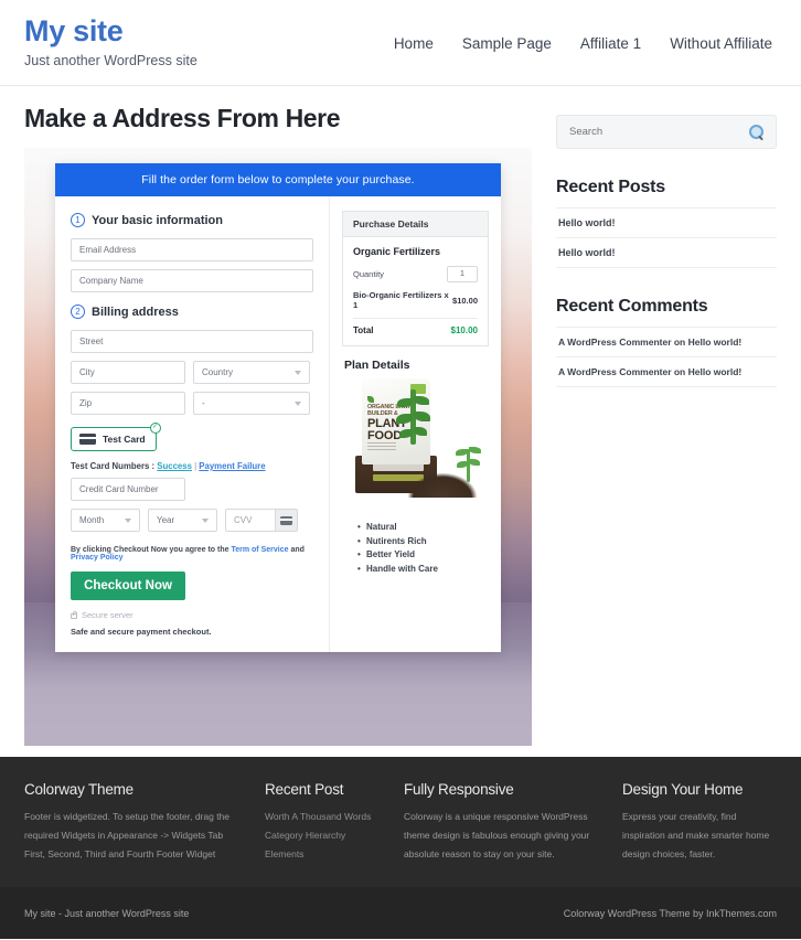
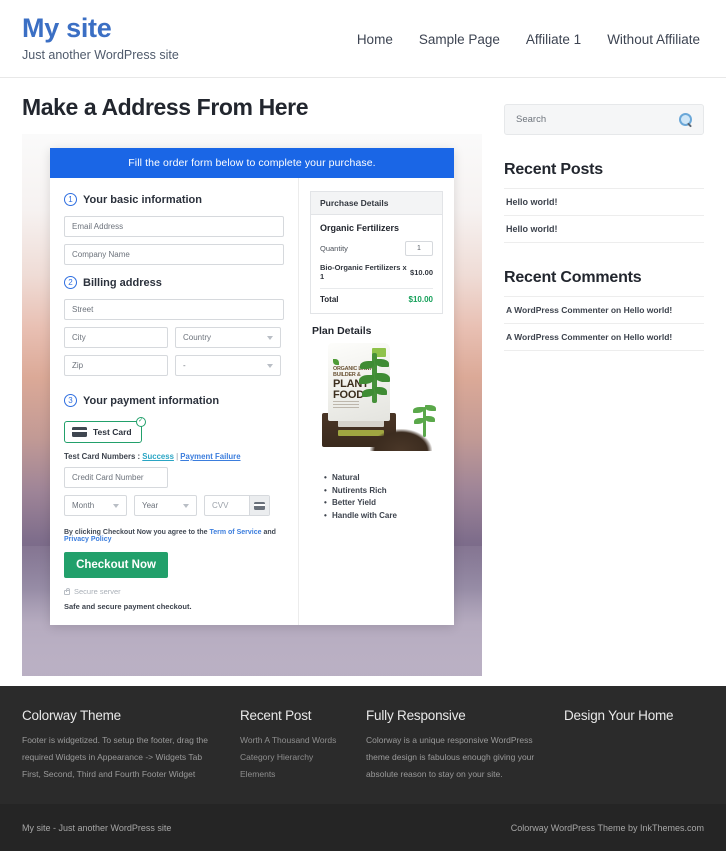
  My site
  Just another WordPress site
  Home
  Sample Page
  Affiliate 1
  Without Affiliate
  Make a Address From Here
  Fill the order form below to complete your purchase.
  1
  Your basic information
  Email Address
  Company Name
  2
  Billing address
  Street
  City
  Country
  Zip
  -
+ 3
+ Your payment information
  Test Card
  Test Card Numbers : Success | Payment Failure
  Credit Card Number
  Month
  Year
  CVV
  Checkout Now
  Secure server
  Safe and secure payment checkout.
  Purchase Details
  Organic Fertilizers
  Quantity
  Bio-Organic Fertilizers x 1
  $10.00
  Total
  $10.00
  Plan Details
  PLANT
  FOOD
  Natural
  Nutirents Rich
  Better Yield
  Handle with Care
  Search
  Recent Posts
  Hello world!
  Hello world!
  Recent Comments
  A WordPress Commenter on Hello world!
  A WordPress Commenter on Hello world!
  Colorway Theme
  Footer is widgetized. To setup the footer, drag the required Widgets in Appearance -> Widgets Tab First, Second, Third and Fourth Footer Widget
  Recent Post
  Worth A Thousand Words
  Category Hierarchy
  Elements
  Fully Responsive
  Colorway is a unique responsive WordPress theme design is fabulous enough giving your absolute reason to stay on your site.
  Design Your Home
- Express your creativity, find inspiration and make smarter home design choices, faster.
  My site - Just another WordPress site
  Colorway WordPress Theme by InkThemes.com
